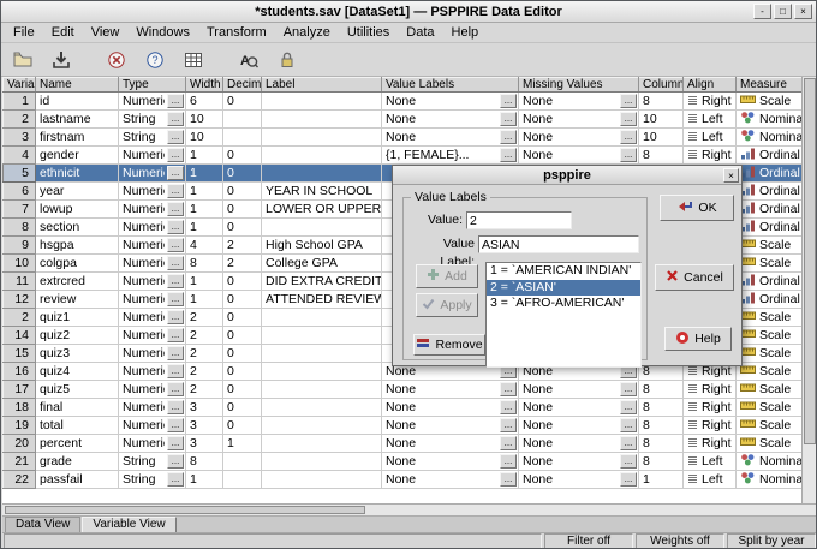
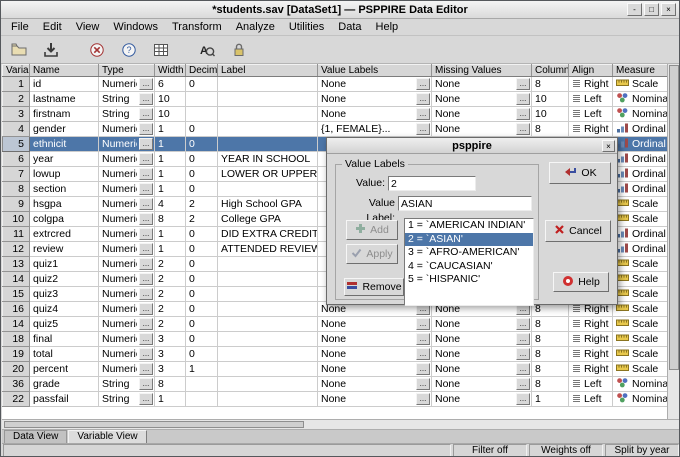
  *students.sav [DataSet1] — PSPPIRE Data Editor
  -
  □
  ×
  File
  Edit
  View
  Windows
  Transform
  Analyze
  Utilities
  Data
  Help
  ?
  A
  Varia	Name	Type	Width	Decim	Label	Value Labels	Missing Values	Column	Align	Measure
  1	id	Numeri ...	6	0		None ...	None ...	8	Right	Scale
  2	lastname	String ...	10			None ...	None ...	10	Left	Nomina
  3	firstnam	String ...	10			None ...	None ...	10	Left	Nomina
  4	gender	Numeri ...	1	0		{1, FEMALE}... ...	None ...	8	Right	Ordinal
  5	ethnicit	Numeri ...	1	0						Ordinal
  6	year	Numeri ...	1	0	YEAR IN SCHOOL					Ordinal
  7	lowup	Numeri ...	1	0	LOWER OR UPPER					Ordinal
  8	section	Numeri ...	1	0						Ordinal
  9	hsgpa	Numeri ...	4	2	High School GPA					Scale
  10	colgpa	Numeri ...	8	2	College GPA					Scale
  11	extrcred	Numeri ...	1	0	DID EXTRA CREDIT					Ordinal
  12	review	Numeri ...	1	0	ATTENDED REVIEW					Ordinal
- 2	quiz1	Numeri ...	2	0						Scale
+ 13	quiz1	Numeri ...	2	0						Scale
  14	quiz2	Numeri ...	2	0						Scale
  15	quiz3	Numeri ...	2	0						Scale
  16	quiz4	Numeri ...	2	0		None ...	None ...	8	Right	Scale
- 17	quiz5	Numeri ...	2	0		None ...	None ...	8	Right	Scale
+ 14	quiz5	Numeri ...	2	0		None ...	None ...	8	Right	Scale
  18	final	Numeri ...	3	0		None ...	None ...	8	Right	Scale
  19	total	Numeri ...	3	0		None ...	None ...	8	Right	Scale
  20	percent	Numeri ...	3	1		None ...	None ...	8	Right	Scale
- 21	grade	String ...	8			None ...	None ...	8	Left	Nomina
+ 36	grade	String ...	8			None ...	None ...	8	Left	Nomina
  22	passfail	String ...	1			None ...	None ...	1	Left	Nomina
  Data View
  Variable View
  Filter off
  Weights off
  Split by year
  psppire
  ×
  Value Labels
  Value:
  2
  Value Label:
  ASIAN
  Add
  Apply
  Remove
  1 = `AMERICAN INDIAN'
  2 = `ASIAN'
  3 = `AFRO-AMERICAN'
+ 4 = `CAUCASIAN'
+ 5 = `HISPANIC'
  OK
  Cancel
  Help
